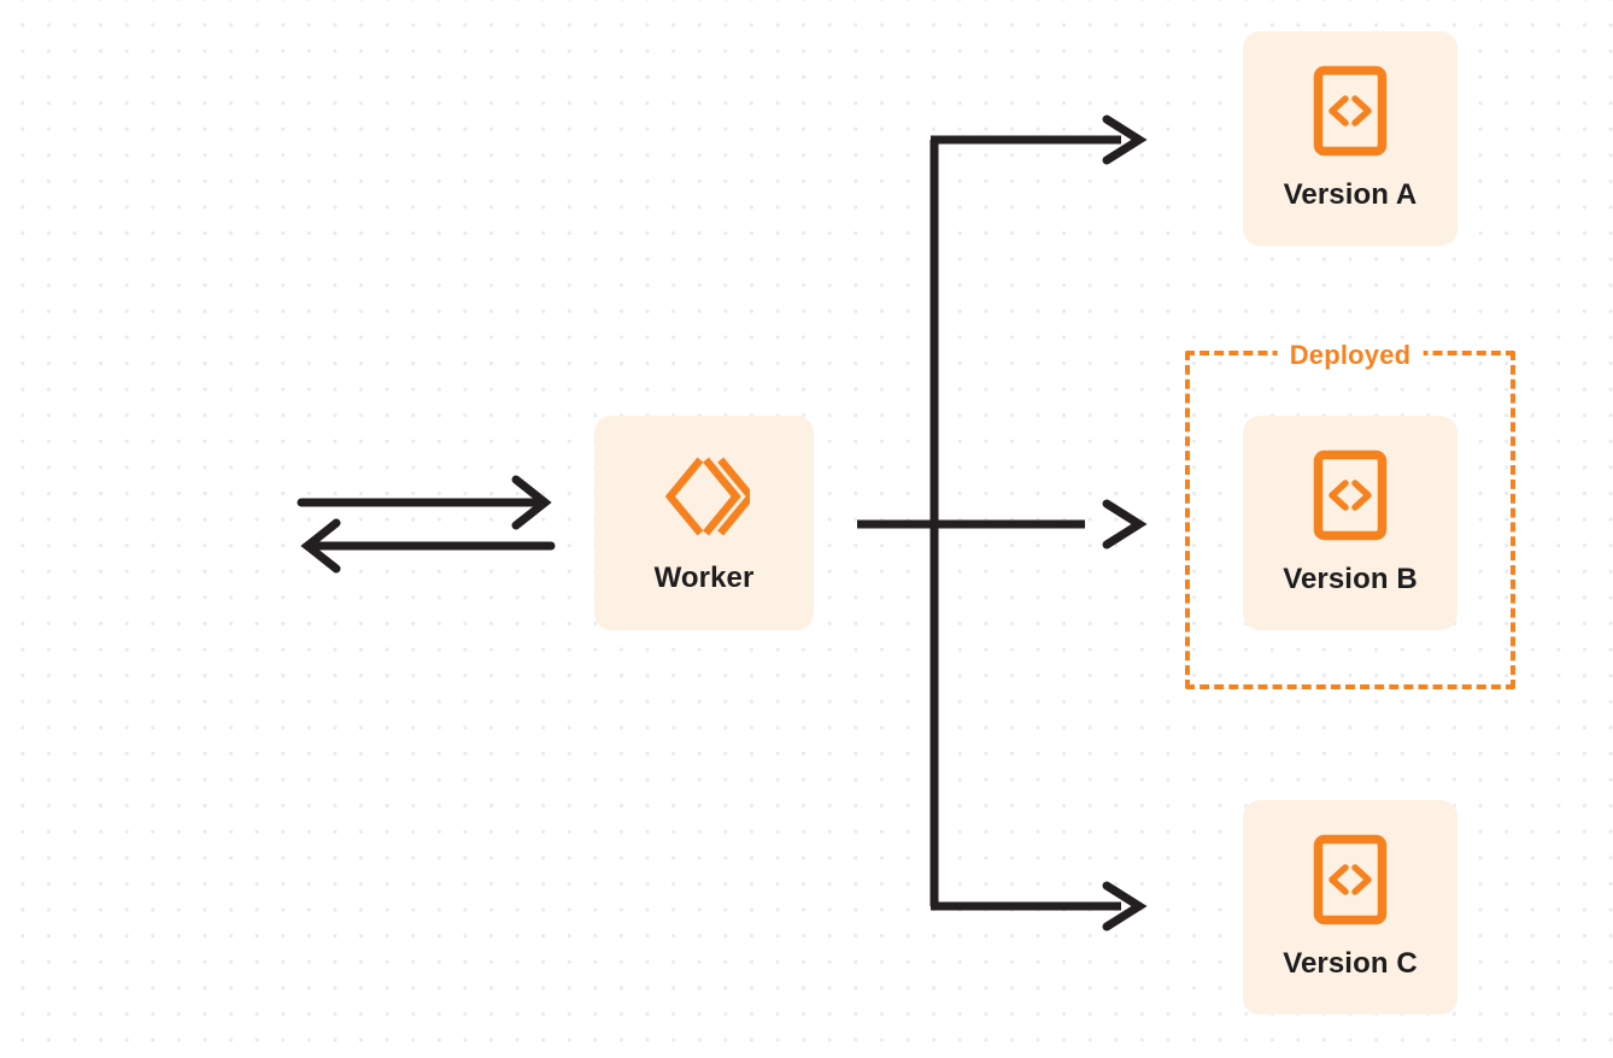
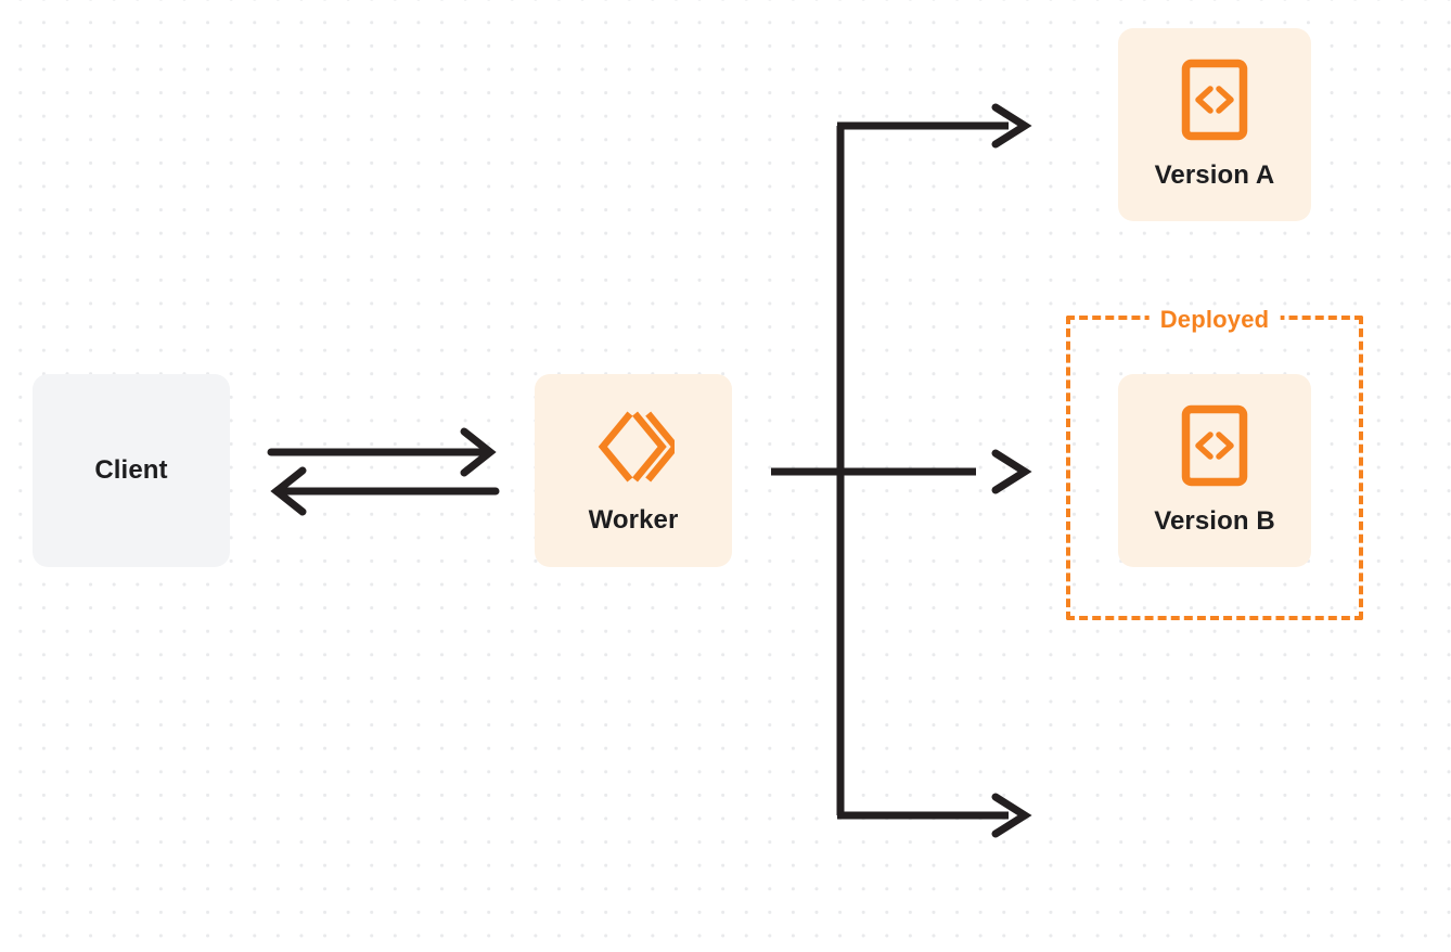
  Deployed
+ Client
  Worker
  Version A
  Version B
- Version C
